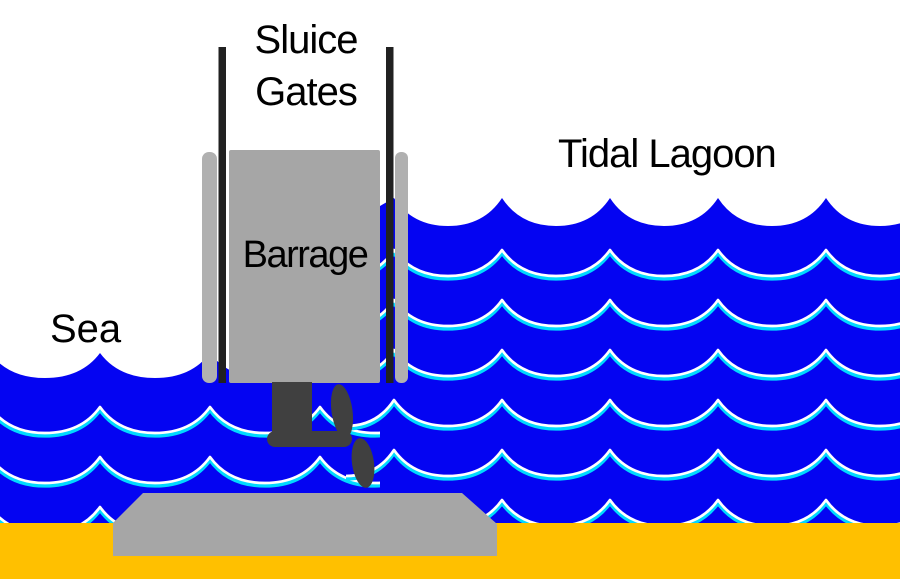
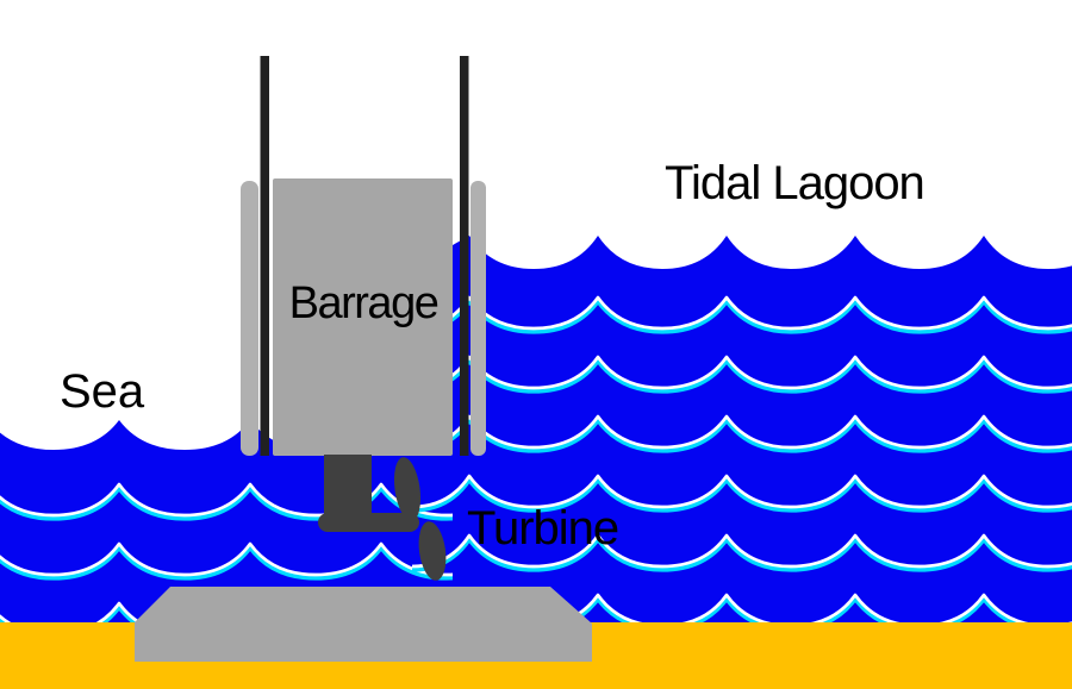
- Sluice
- Gates
  Tidal Lagoon
  Sea
  Barrage
+ Turbine
